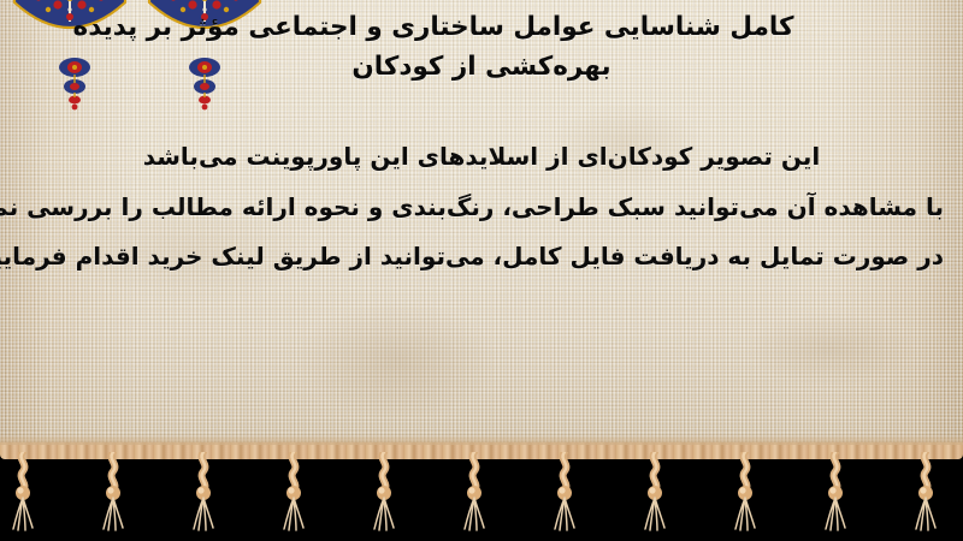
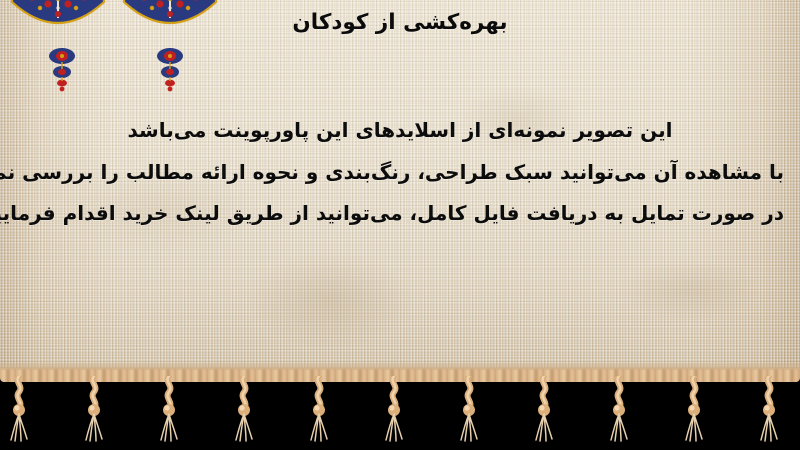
- کامل شناسایی عوامل ساختاری و اجتماعی مؤثر بر پدیده
  بهره‌کشی از کودکان
- این تصویر کودکان‌ای از اسلایدهای این پاورپوینت می‌باشد
+ این تصویر نمونه‌ای از اسلایدهای این پاورپوینت می‌باشد
  با مشاهده آن می‌توانید سبک طراحی، رنگ‌بندی و نحوه ارائه مطالب را بررسی نم
  در صورت تمایل به دریافت فایل کامل، می‌توانید از طریق لینک خرید اقدام فرمای
